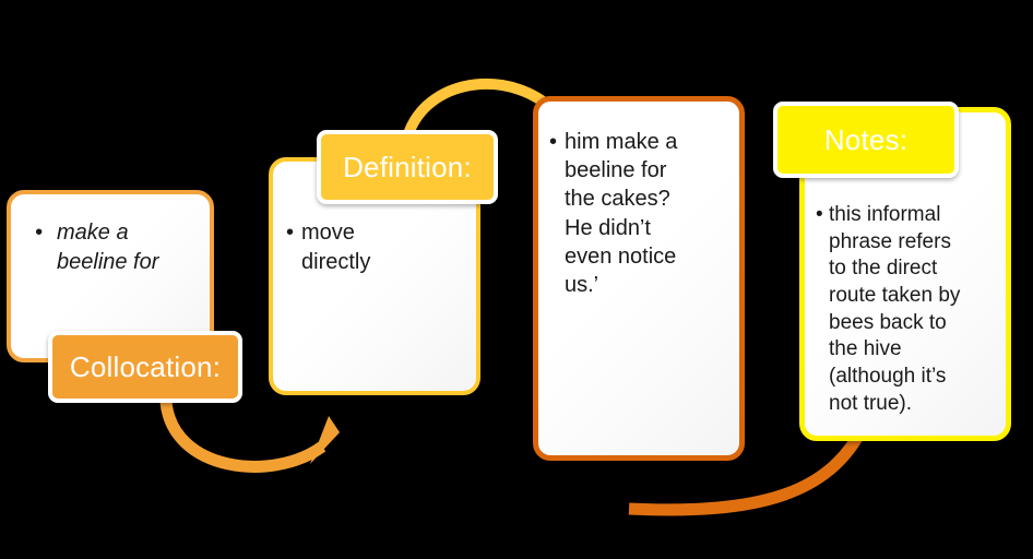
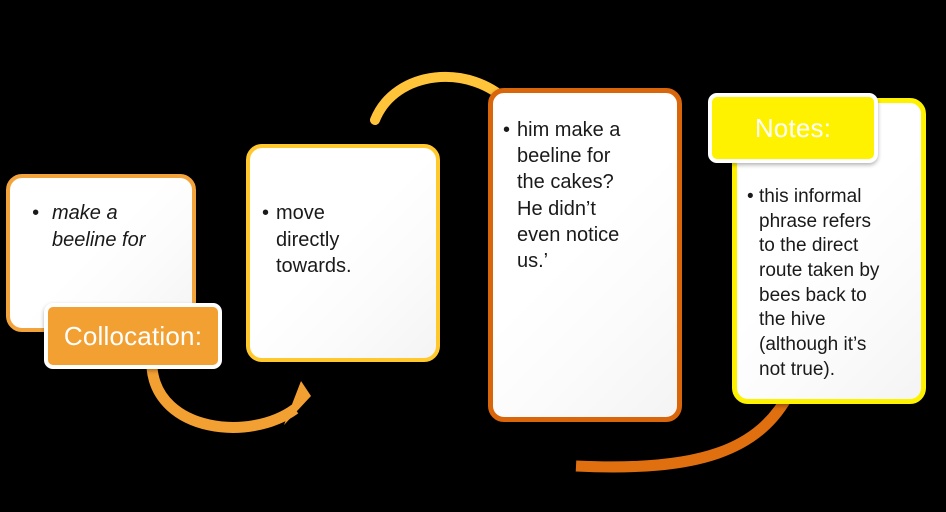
  •
  make a
  beeline for
  •
  move
  directly
+ towards.
  •
  him make a
  beeline for
  the cakes?
  He didn’t
  even notice
  us.’
  •
  this informal
  phrase refers
  to the direct
  route taken by
  bees back to
  the hive
  (although it’s
  not true).
  Collocation:
- Definition:
  Notes:
